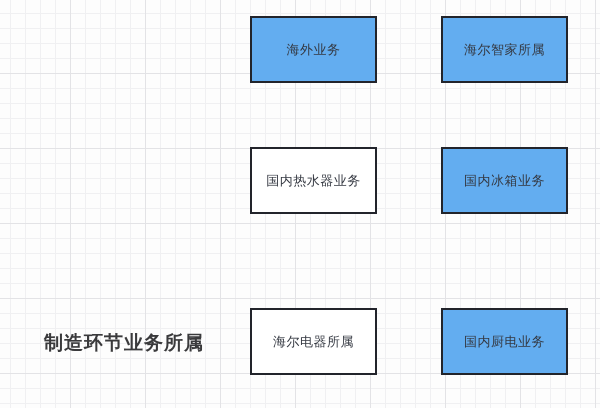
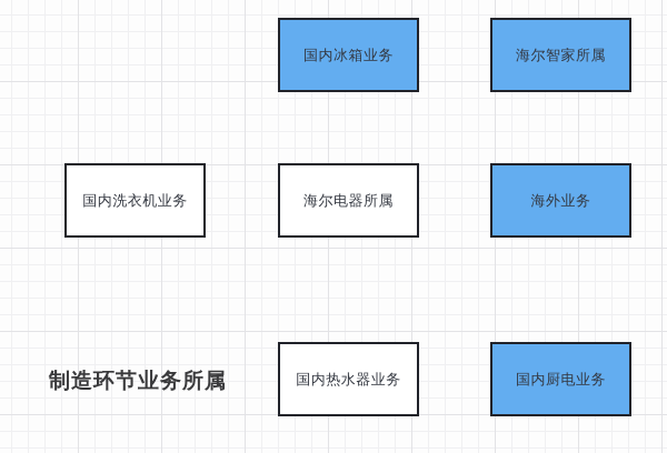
- 海外业务
+ 国内冰箱业务
  海尔智家所属
+ 国内洗衣机业务
- 国内热水器业务
+ 海尔电器所属
- 国内冰箱业务
+ 海外业务
- 海尔电器所属
+ 国内热水器业务
  国内厨电业务
  制造环节业务所属
